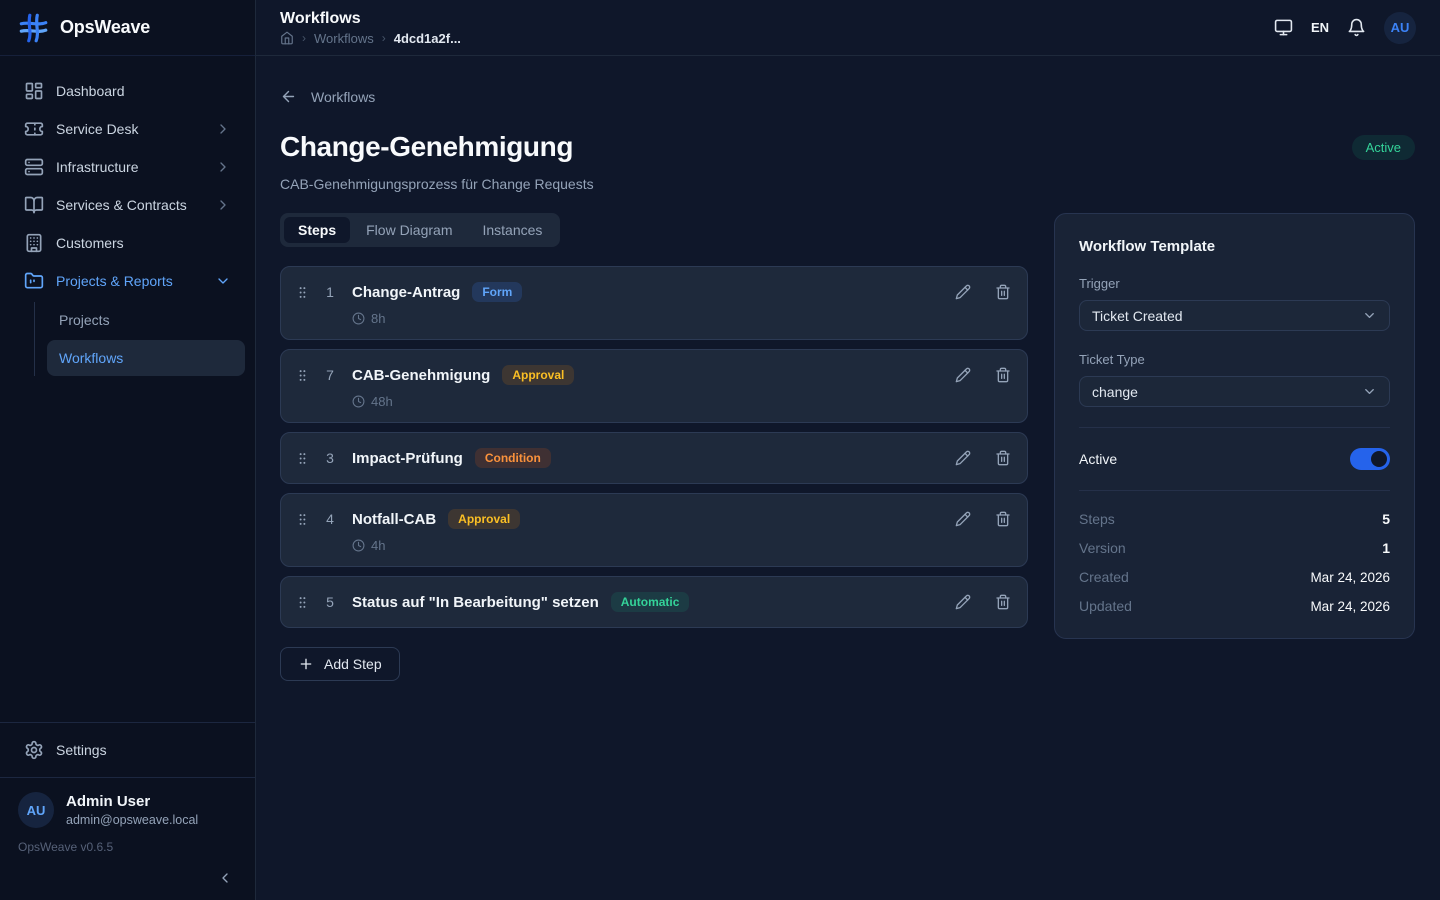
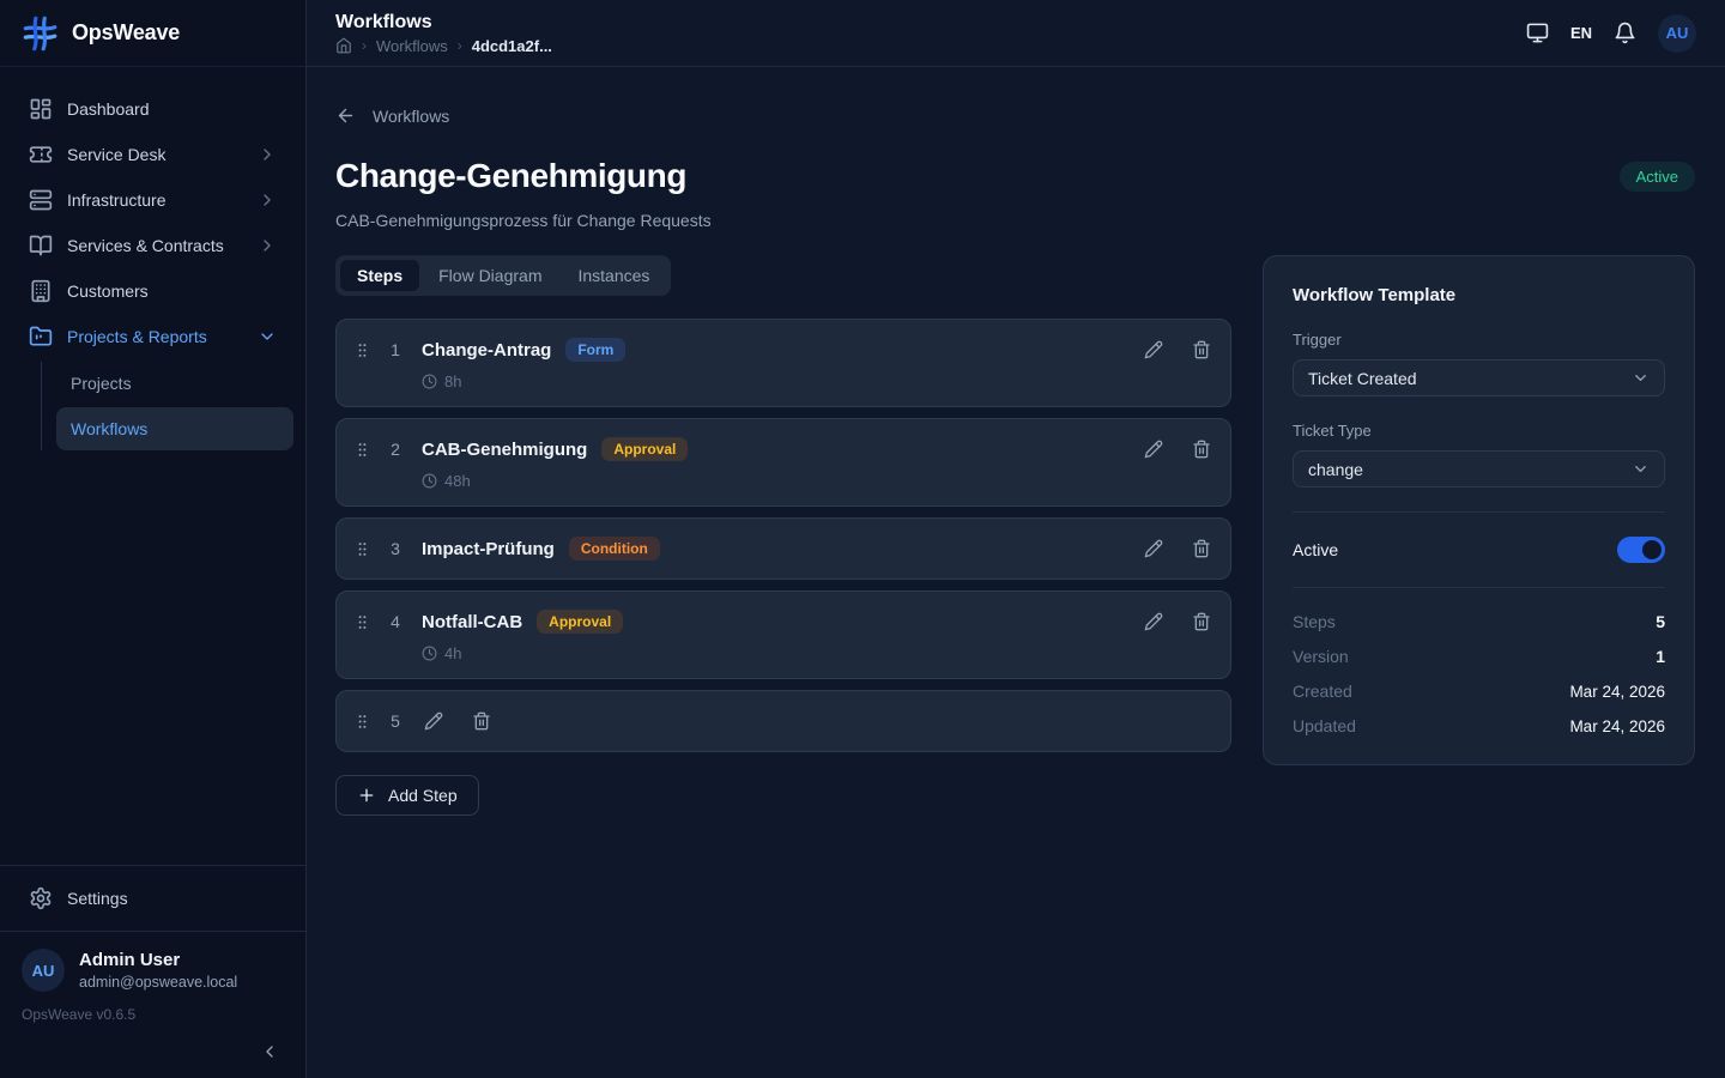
  OpsWeave
  Dashboard
  Service Desk
  Infrastructure
  Services & Contracts
  Customers
  Projects & Reports
  Projects
  Workflows
  Settings
  AU
  Admin User
  admin@opsweave.local
  OpsWeave v0.6.5
  Workflows
  ›
  Workflows
  ›
  4dcd1a2f...
  EN
  AU
  Workflows
  Change-Genehmigung
  Active
  CAB-Genehmigungsprozess für Change Requests
  Steps
  Flow Diagram
  Instances
  1
  Change-Antrag
  Form
  8h
- 7
+ 2
  CAB-Genehmigung
  Approval
  48h
  3
  Impact-Prüfung
  Condition
  4
  Notfall-CAB
  Approval
  4h
  5
- Status auf "In Bearbeitung" setzen
- Automatic
  Add Step
  Workflow Template
  Trigger
  Ticket Created
  Ticket Type
  change
  Active
  Steps
  5
  Version
  1
  Created
  Mar 24, 2026
  Updated
  Mar 24, 2026
